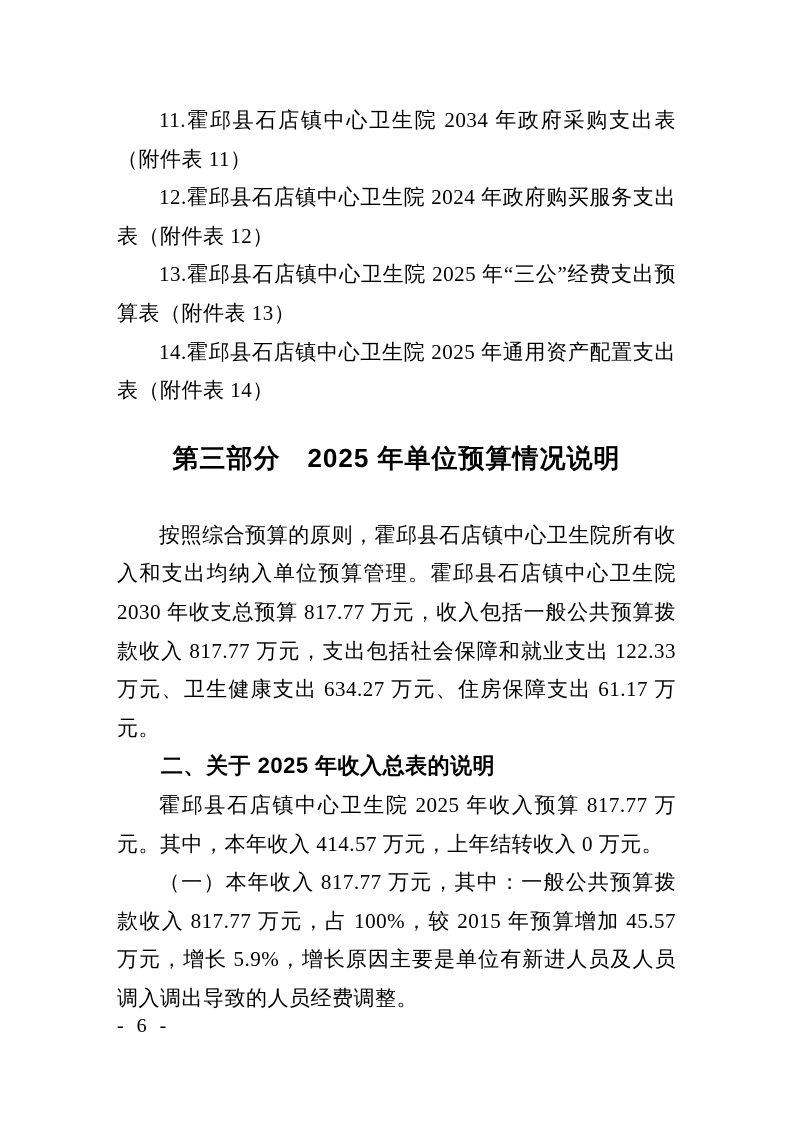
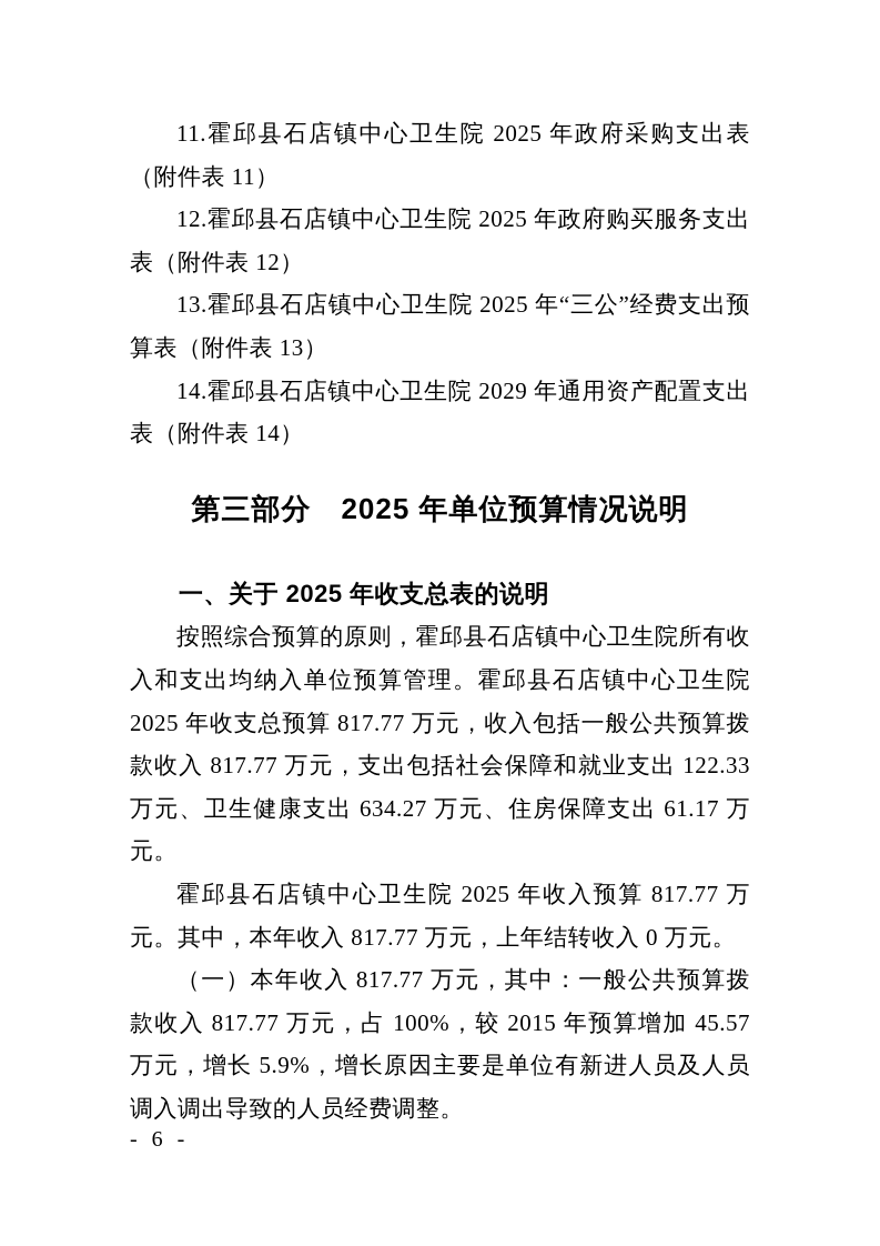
- 11.霍邱县石店镇中心卫生院 2034 年政府采购支出表（附件表 11）
+ 11.霍邱县石店镇中心卫生院 2025 年政府采购支出表（附件表 11）
- 12.霍邱县石店镇中心卫生院 2024 年政府购买服务支出表（附件表 12）
+ 12.霍邱县石店镇中心卫生院 2025 年政府购买服务支出表（附件表 12）
  13.霍邱县石店镇中心卫生院 2025 年“三公”经费支出预算表（附件表 13）
- 14.霍邱县石店镇中心卫生院 2025 年通用资产配置支出表（附件表 14）
+ 14.霍邱县石店镇中心卫生院 2029 年通用资产配置支出表（附件表 14）
  第三部分 2025 年单位预算情况说明
+ 一、关于 2025 年收支总表的说明
- 按照综合预算的原则，霍邱县石店镇中心卫生院所有收入和支出均纳入单位预算管理。霍邱县石店镇中心卫生院 2030 年收支总预算 817.77 万元，收入包括一般公共预算拨款收入 817.77 万元，支出包括社会保障和就业支出 122.33 万元、卫生健康支出 634.27 万元、住房保障支出 61.17 万元。
+ 按照综合预算的原则，霍邱县石店镇中心卫生院所有收入和支出均纳入单位预算管理。霍邱县石店镇中心卫生院 2025 年收支总预算 817.77 万元，收入包括一般公共预算拨款收入 817.77 万元，支出包括社会保障和就业支出 122.33 万元、卫生健康支出 634.27 万元、住房保障支出 61.17 万元。
- 二、关于 2025 年收入总表的说明
- 霍邱县石店镇中心卫生院 2025 年收入预算 817.77 万元。其中，本年收入 414.57 万元，上年结转收入 0 万元。
+ 霍邱县石店镇中心卫生院 2025 年收入预算 817.77 万元。其中，本年收入 817.77 万元，上年结转收入 0 万元。
  （一）本年收入 817.77 万元，其中：一般公共预算拨款收入 817.77 万元，占 100%，较 2015 年预算增加 45.57 万元，增长 5.9%，增长原因主要是单位有新进人员及人员调入调出导致的人员经费调整。
  - 6 -
